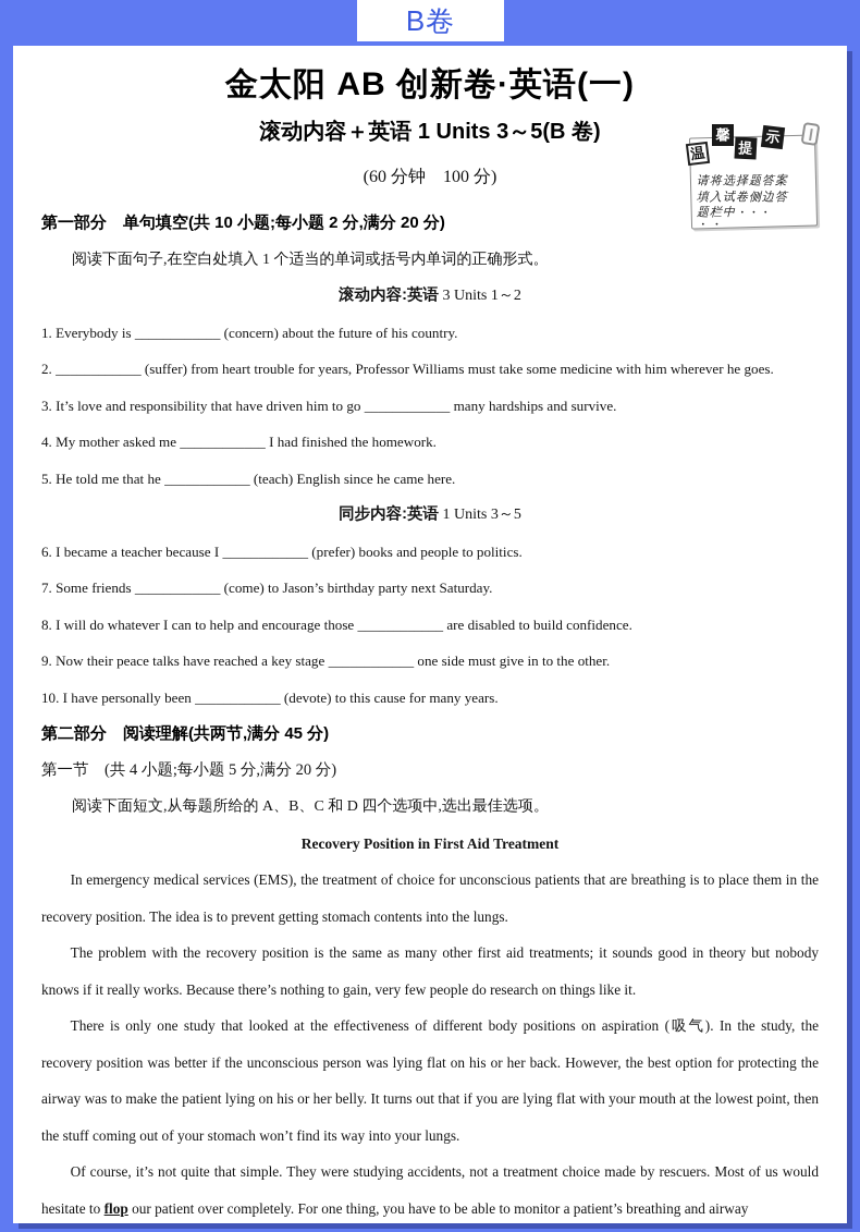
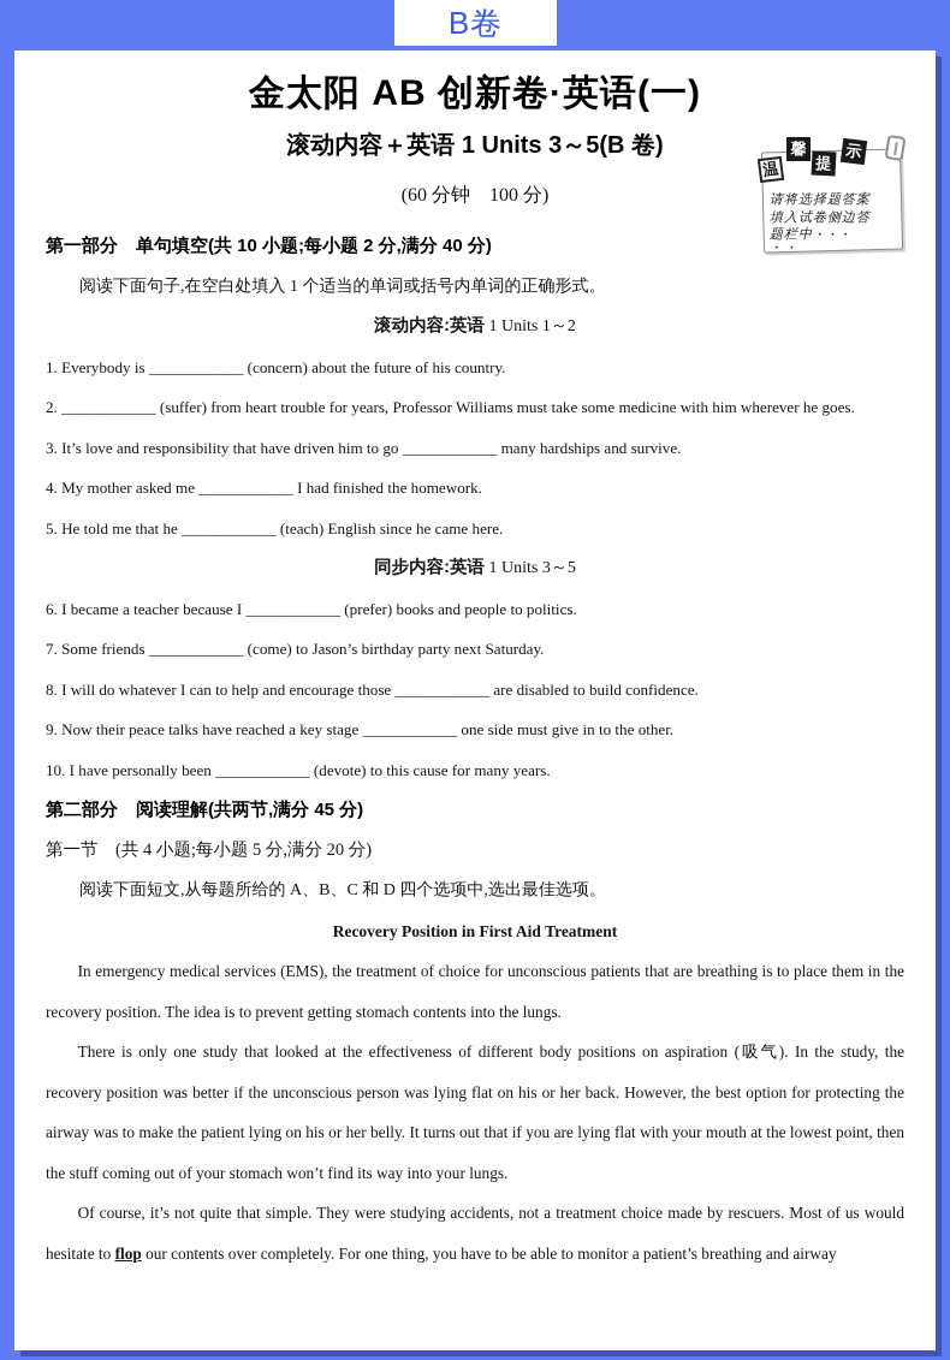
  B卷
  金太阳 AB 创新卷·英语(一)
  滚动内容＋英语 1 Units 3～5(B 卷)
  (60 分钟 100 分)
  馨
  请将选择题答案
  填入试卷侧边答
  题栏中 ···
  ··
- 第一部分 单句填空(共 10 小题;每小题 2 分,满分 20 分)
+ 第一部分 单句填空(共 10 小题;每小题 2 分,满分 40 分)
  阅读下面句子,在空白处填入 1 个适当的单词或括号内单词的正确形式。
- 滚动内容:英语 3 Units 1～2
+ 滚动内容:英语 1 Units 1～2
  1. Everybody is ____________ (concern) about the future of his country.
  2. ____________ (suffer) from heart trouble for years, Professor Williams must take some medicine with him wherever he goes.
  3. It’s love and responsibility that have driven him to go ____________ many hardships and survive.
  4. My mother asked me ____________ I had finished the homework.
  5. He told me that he ____________ (teach) English since he came here.
  同步内容:英语 1 Units 3～5
  6. I became a teacher because I ____________ (prefer) books and people to politics.
  7. Some friends ____________ (come) to Jason’s birthday party next Saturday.
  8. I will do whatever I can to help and encourage those ____________ are disabled to build confidence.
  9. Now their peace talks have reached a key stage ____________ one side must give in to the other.
  10. I have personally been ____________ (devote) to this cause for many years.
  第二部分 阅读理解(共两节,满分 45 分)
  第一节 (共 4 小题;每小题 5 分,满分 20 分)
  阅读下面短文,从每题所给的 A、B、C 和 D 四个选项中,选出最佳选项。
  Recovery Position in First Aid Treatment
  In emergency medical services (EMS), the treatment of choice for unconscious patients that are breathing is to place them in the recovery position. The idea is to prevent getting stomach contents into the lungs.
- The problem with the recovery position is the same as many other first aid treatments; it sounds good in theory but nobody knows if it really works. Because there’s nothing to gain, very few people do research on things like it.
  There is only one study that looked at the effectiveness of different body positions on aspiration (吸气). In the study, the recovery position was better if the unconscious person was lying flat on his or her back. However, the best option for protecting the airway was to make the patient lying on his or her belly. It turns out that if you are lying flat with your mouth at the lowest point, then the stuff coming out of your stomach won’t find its way into your lungs.
- Of course, it’s not quite that simple. They were studying accidents, not a treatment choice made by rescuers. Most of us would hesitate to flop our patient over completely. For one thing, you have to be able to monitor a patient’s breathing and airway
+ Of course, it’s not quite that simple. They were studying accidents, not a treatment choice made by rescuers. Most of us would hesitate to flop our contents over completely. For one thing, you have to be able to monitor a patient’s breathing and airway
